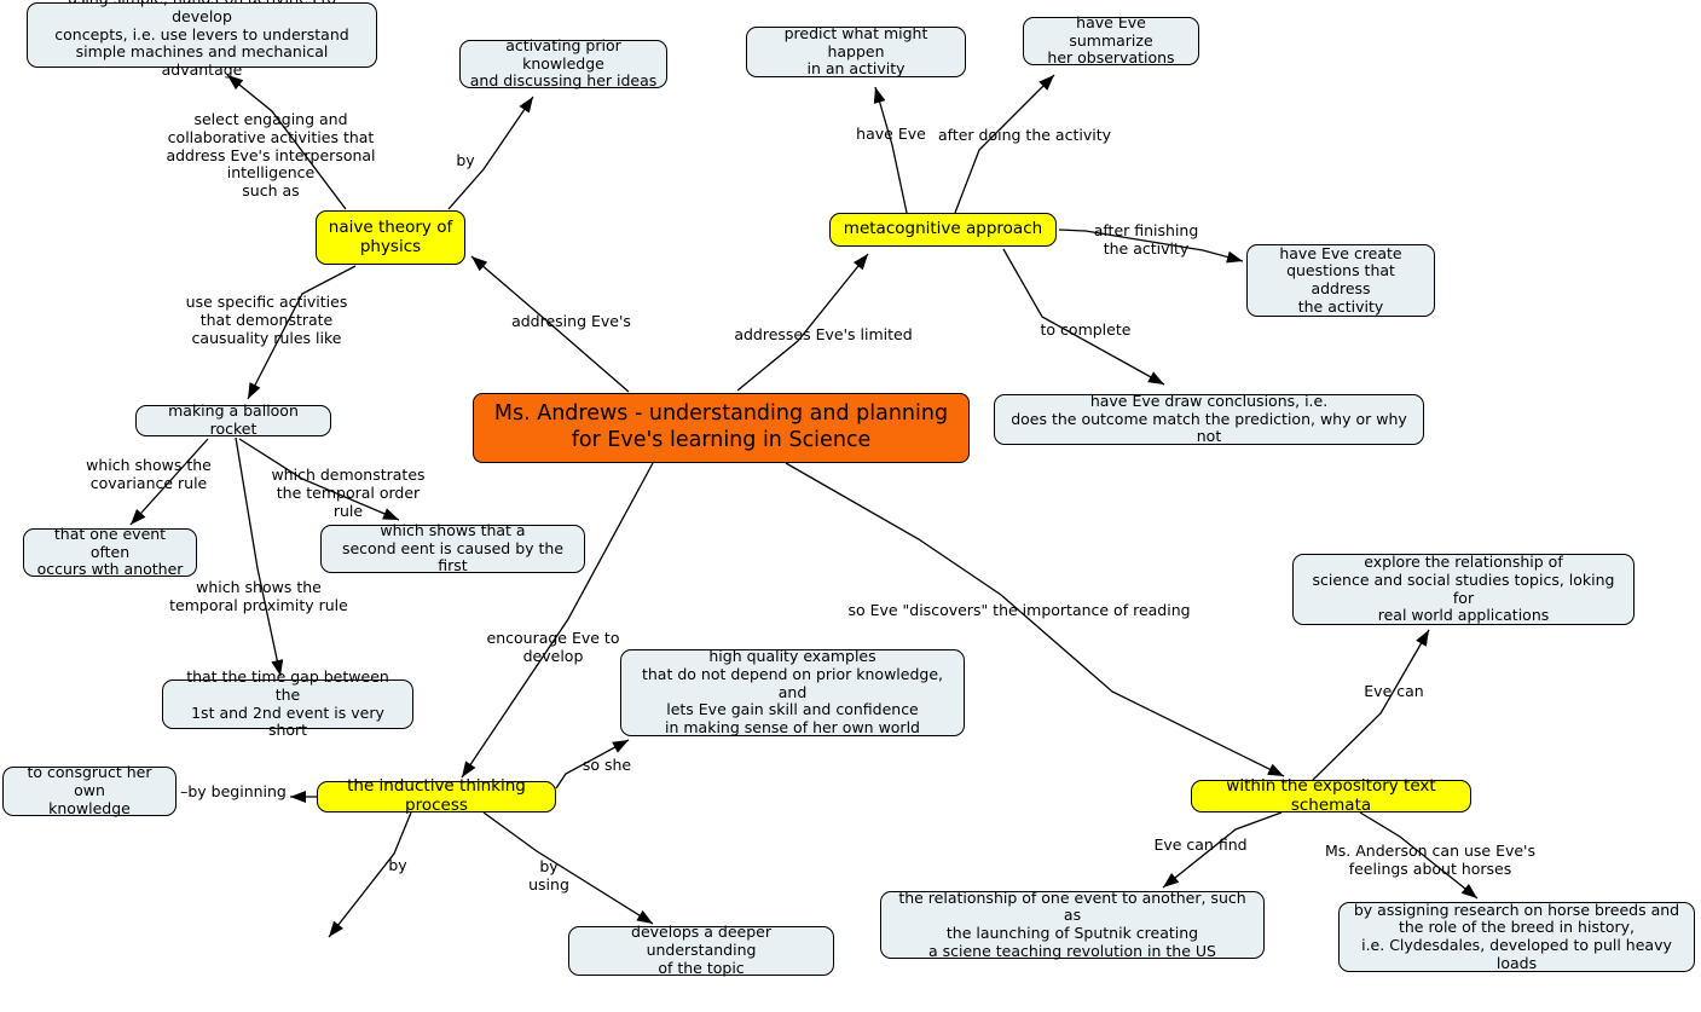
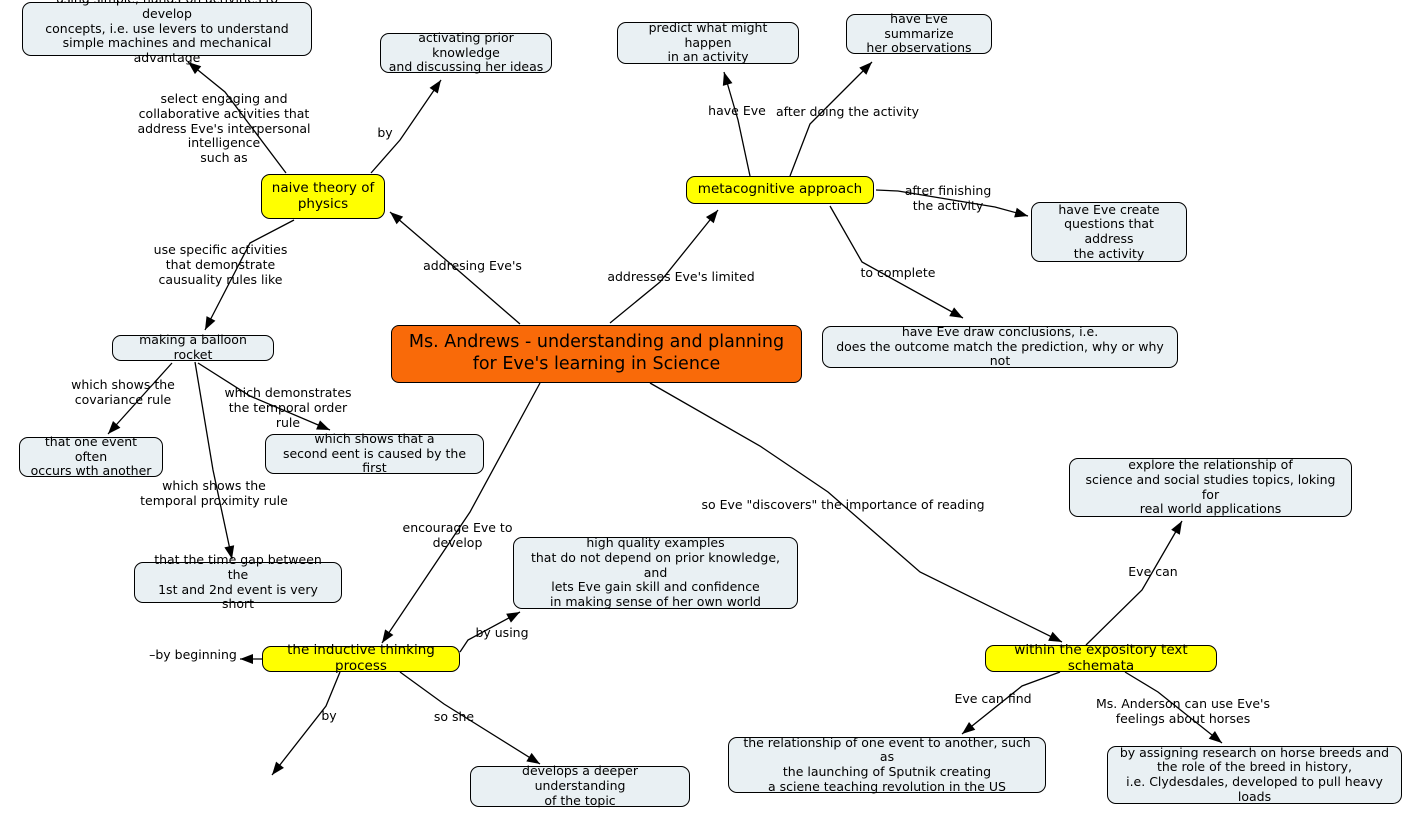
  select engaging and
  collaborative activities that
  address Eve's interpersonal intelligence
  such as
  by
  have Eve
  after doing the activity
  after finishing
  the activity
  use specific activities
  that demonstrate
  causuality rules like
  addresing Eve's
  addresses Eve's limited
  to complete
  which shows the
  covariance rule
  which demonstrates
  the temporal order rule
  which shows the
  temporal proximity rule
  so Eve "discovers" the importance of reading
  encourage Eve to
  develop
  Eve can
- so she
+ by using
  –by beginning
  Eve can find
  Ms. Anderson can use Eve's
  feelings about horses
  by
- by using
+ so she
  concepts, i.e. use levers to understand
  simple machines and mechanical advantage
  activating prior knowledge
  and discussing her ideas
  predict what might happen
  in an activity
  have Eve summarize
  her observations
  naive theory of
  physics
  metacognitive approach
  have Eve create
  questions that address
  the activity
  Ms. Andrews - understanding and planning
  for Eve's learning in Science
  making a balloon rocket
  have Eve draw conclusions, i.e.
  does the outcome match the prediction, why or why not
  that one event often
  occurs wth another
  which shows that a
  second eent is caused by the first
  explore the relationship of
  science and social studies topics, loking for
  real world applications
  that the time gap between the
  1st and 2nd event is very short
  high quality examples
  that do not depend on prior knowledge, and
  lets Eve gain skill and confidence
  in making sense of her own world
- to consgruct her own
- knowledge
  the inductive thinking process
  within the expository text schemata
  the relationship of one event to another, such as
  the launching of Sputnik creating
  a sciene teaching revolution in the US
  by assigning research on horse breeds and
  the role of the breed in history,
  i.e. Clydesdales, developed to pull heavy loads
  develops a deeper understanding
  of the topic
